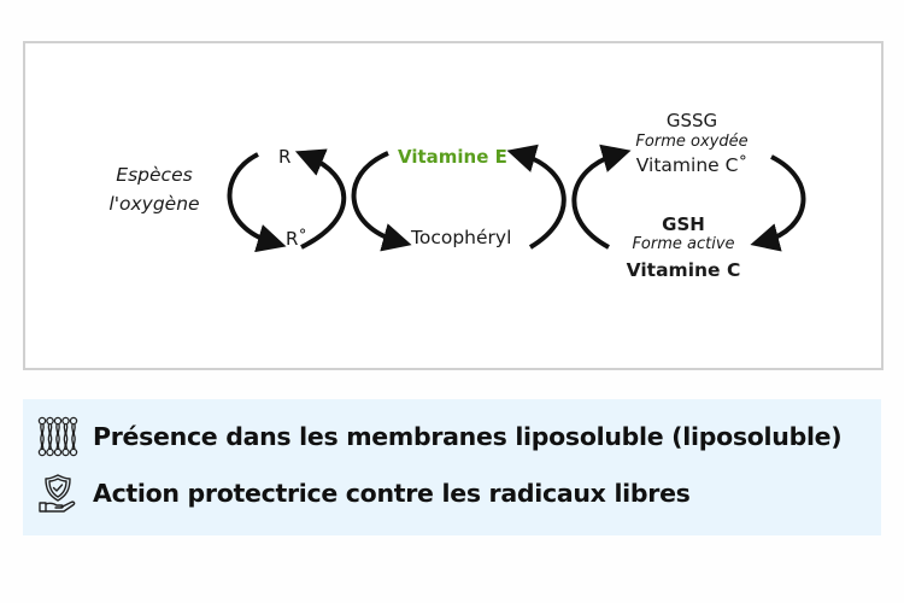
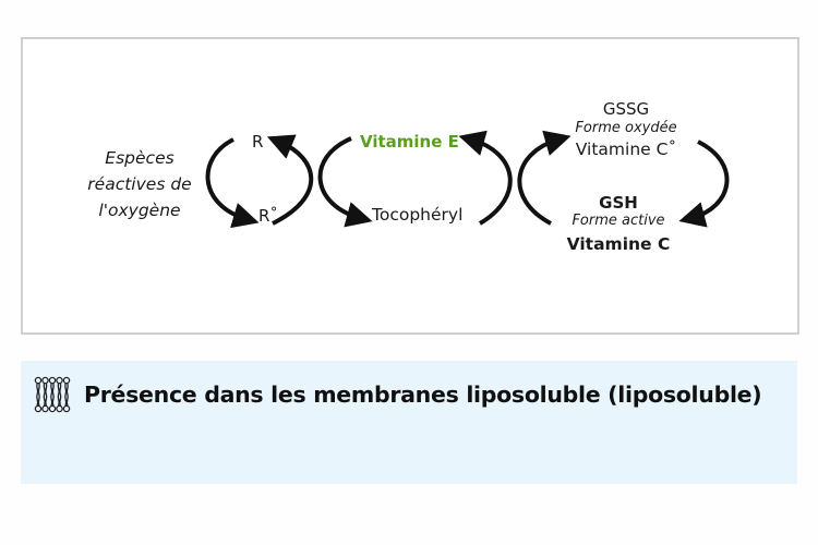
  Espèces
+ réactives de
  l'oxygène
  R
  R˚
  Vitamine E
  Tocophéryl
  GSSG
  Forme oxydée
  Vitamine C˚
  GSH
  Forme active
  Vitamine C
  Présence dans les membranes liposoluble (liposoluble)
- Action protectrice contre les radicaux libres
